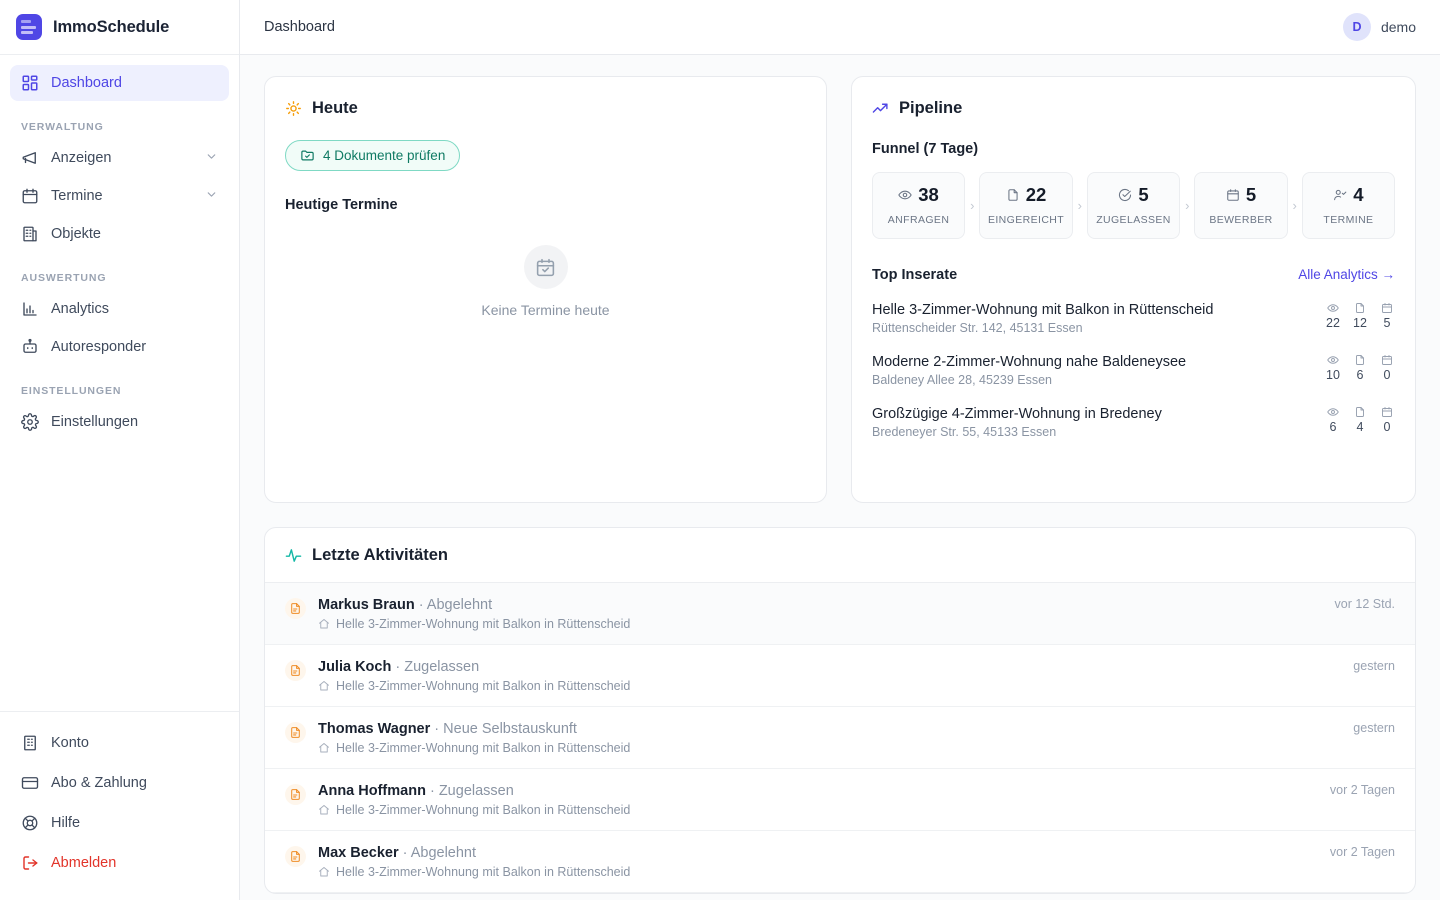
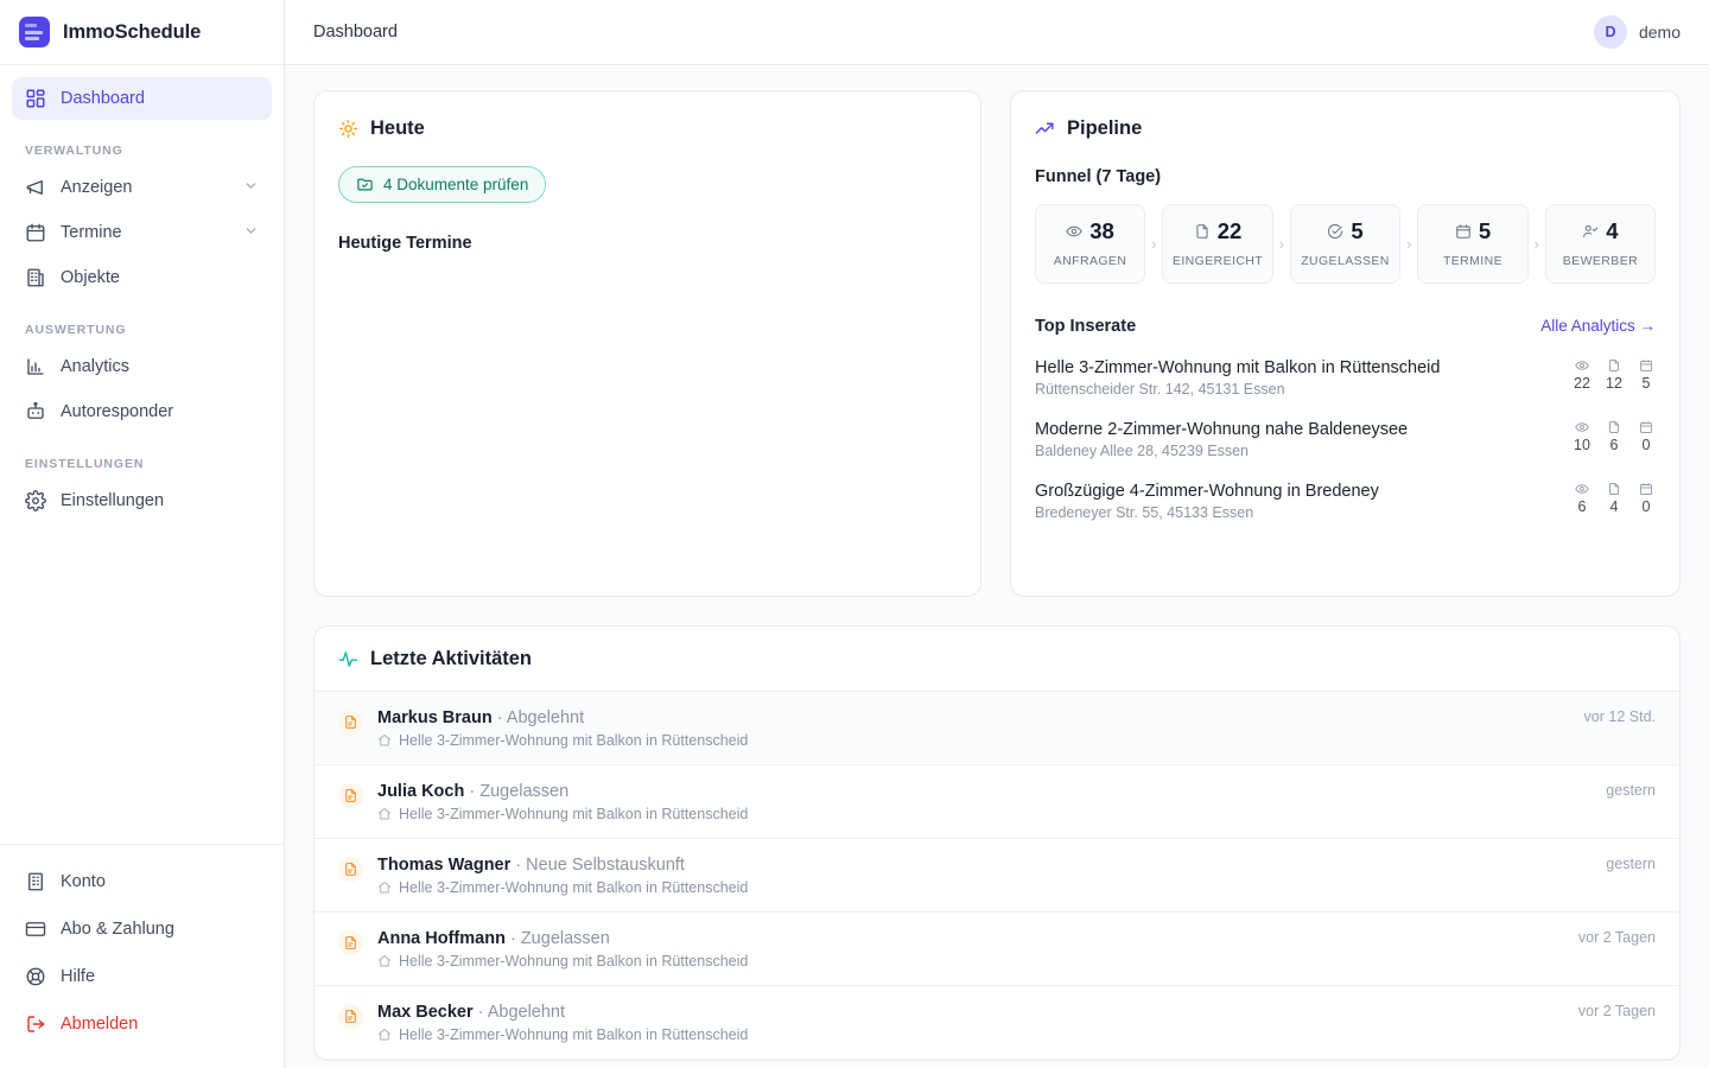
  ImmoSchedule
  Dashboard
  VERWALTUNG
  Anzeigen
  Termine
  Objekte
  AUSWERTUNG
  Analytics
  Autoresponder
  EINSTELLUNGEN
  Einstellungen
  Konto
  Abo & Zahlung
  Hilfe
  Abmelden
  Dashboard
  D
  demo
  Heute
  4 Dokumente prüfen
  Heutige Termine
- Keine Termine heute
  Pipeline
  Funnel (7 Tage)
  38
  ANFRAGEN
  ›
  22
  EINGEREICHT
  ›
  5
  ZUGELASSEN
  ›
  5
- BEWERBER
+ TERMINE
  ›
  4
- TERMINE
+ BEWERBER
  Top Inserate
  Alle Analytics →
  Helle 3-Zimmer-Wohnung mit Balkon in Rüttenscheid
  Rüttenscheider Str. 142, 45131 Essen
  22
  12
  5
  Moderne 2-Zimmer-Wohnung nahe Baldeneysee
  Baldeney Allee 28, 45239 Essen
  10
  6
  0
  Großzügige 4-Zimmer-Wohnung in Bredeney
  Bredeneyer Str. 55, 45133 Essen
  6
  4
  0
  Letzte Aktivitäten
  Markus Braun · Abgelehnt
  Helle 3-Zimmer-Wohnung mit Balkon in Rüttenscheid
  vor 12 Std.
  Julia Koch · Zugelassen
  Helle 3-Zimmer-Wohnung mit Balkon in Rüttenscheid
  gestern
  Thomas Wagner · Neue Selbstauskunft
  Helle 3-Zimmer-Wohnung mit Balkon in Rüttenscheid
  gestern
  Anna Hoffmann · Zugelassen
  Helle 3-Zimmer-Wohnung mit Balkon in Rüttenscheid
  vor 2 Tagen
  Max Becker · Abgelehnt
  Helle 3-Zimmer-Wohnung mit Balkon in Rüttenscheid
  vor 2 Tagen
